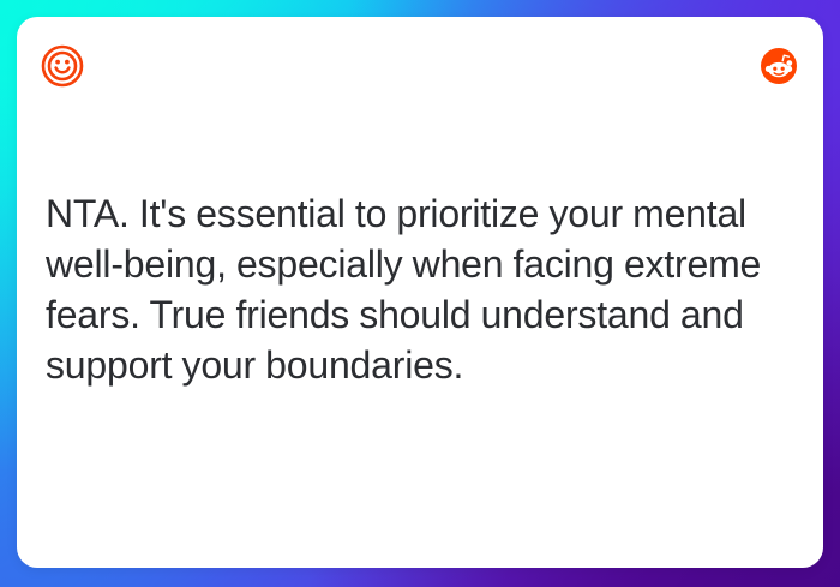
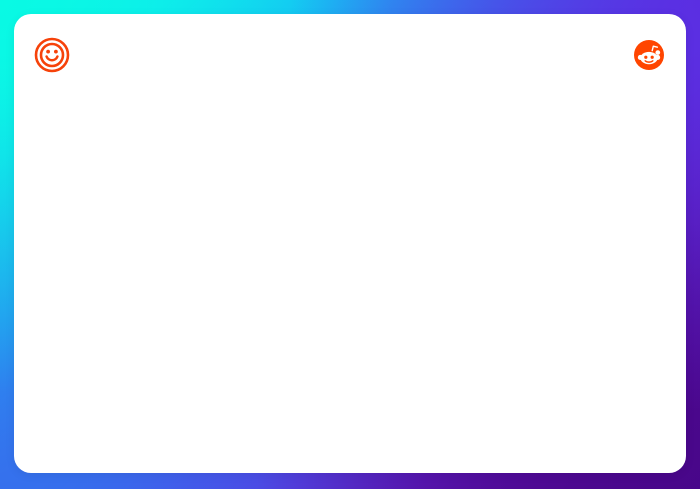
- NTA. It's essential to prioritize your mental well-being, especially when facing extreme fears. True friends should understand and support your boundaries.
